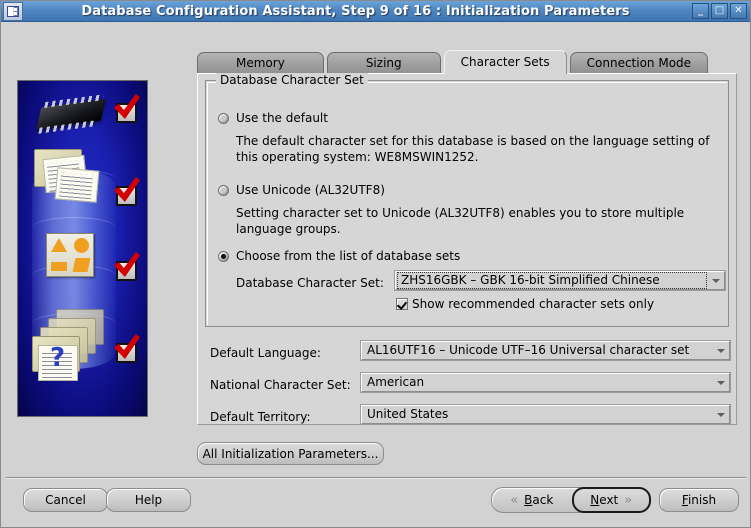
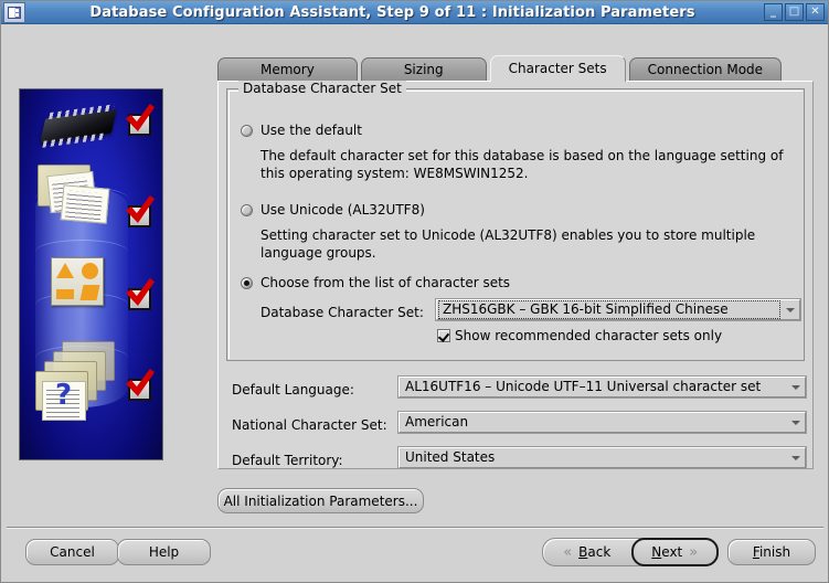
- Database Configuration Assistant, Step 9 of 16 : Initialization Parameters
+ Database Configuration Assistant, Step 9 of 11 : Initialization Parameters
  _
  □
  ✕
  ?
  Memory
  Sizing
  Character Sets
  Connection Mode
  Database Character Set
  Use the default
  The default character set for this database is based on the language setting of this operating system: WE8MSWIN1252.
  Use Unicode (AL32UTF8)
  Setting character set to Unicode (AL32UTF8) enables you to store multiple language groups.
- Choose from the list of database sets
+ Choose from the list of character sets
  Database Character Set:
  ZHS16GBK – GBK 16-bit Simplified Chinese
  Show recommended character sets only
  Default Language:
- AL16UTF16 – Unicode UTF–16 Universal character set
+ AL16UTF16 – Unicode UTF–11 Universal character set
  National Character Set:
  American
  Default Territory:
  United States
  All Initialization Parameters...
  Cancel
  Help
  «
  Back
  Next
  »
  Finish
